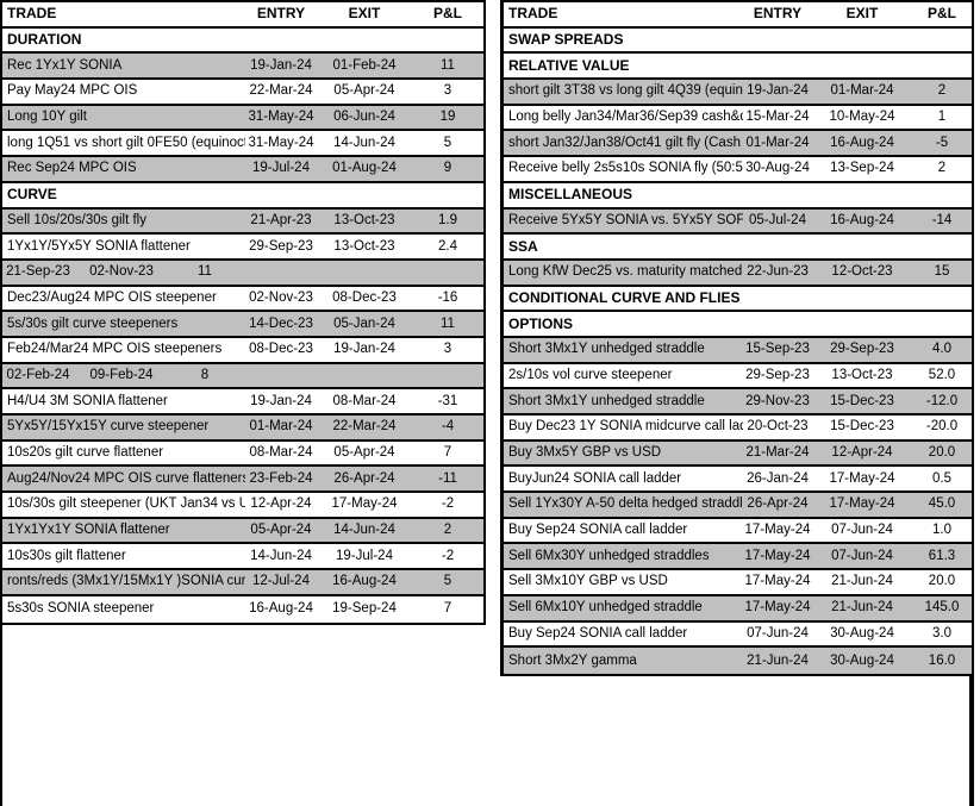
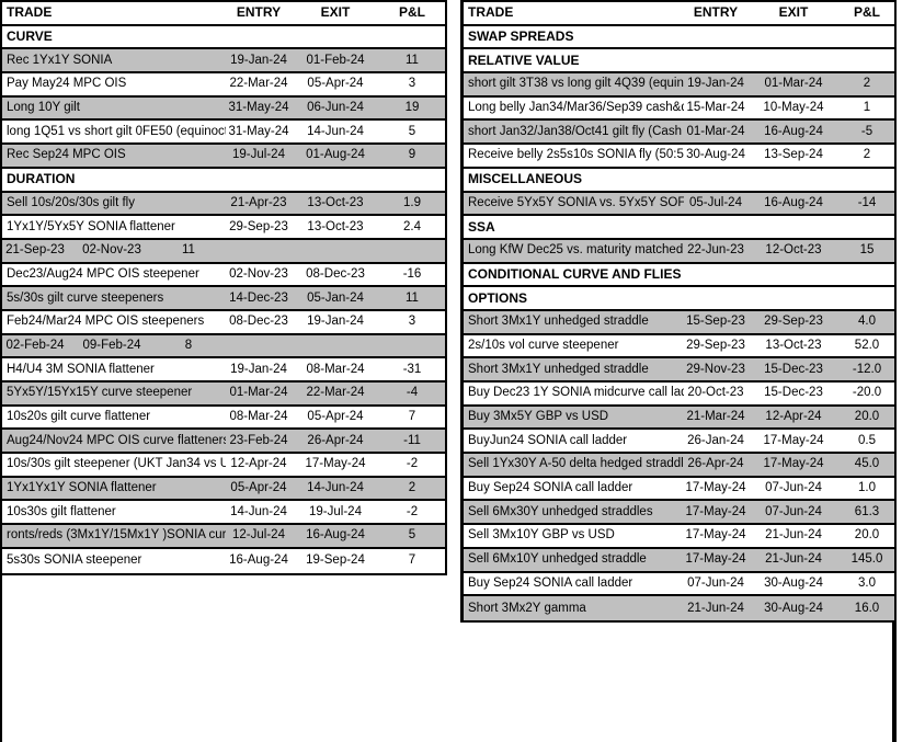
  TRADE
  ENTRY
  EXIT
  P&L
- DURATION
+ CURVE
  Rec 1Yx1Y SONIA
  19-Jan-24
  01-Feb-24
  11
  Pay May24 MPC OIS
  22-Mar-24
  05-Apr-24
  3
  Long 10Y gilt
  31-May-24
  06-Jun-24
  19
  long 1Q51 vs short gilt 0FE50 (equinoc
  31-May-24
  14-Jun-24
  5
  Rec Sep24 MPC OIS
  19-Jul-24
  01-Aug-24
  9
- CURVE
+ DURATION
  Sell 10s/20s/30s gilt fly
  21-Apr-23
  13-Oct-23
  1.9
  1Yx1Y/5Yx5Y SONIA flattener
  29-Sep-23
  13-Oct-23
  2.4
  21-Sep-23
  02-Nov-23
  11
  Dec23/Aug24 MPC OIS steepener
  02-Nov-23
  08-Dec-23
  -16
  5s/30s gilt curve steepeners
  14-Dec-23
  05-Jan-24
  11
  Feb24/Mar24 MPC OIS steepeners
  08-Dec-23
  19-Jan-24
  3
  02-Feb-24
  09-Feb-24
  8
  H4/U4 3M SONIA flattener
  19-Jan-24
  08-Mar-24
  -31
  5Yx5Y/15Yx15Y curve steepener
  01-Mar-24
  22-Mar-24
  -4
  10s20s gilt curve flattener
  08-Mar-24
  05-Apr-24
  7
  Aug24/Nov24 MPC OIS curve flattener
  23-Feb-24
  26-Apr-24
  -11
  10s/30s gilt steepener (UKT Jan34 vs U
  12-Apr-24
  17-May-24
  -2
  1Yx1Yx1Y SONIA flattener
  05-Apr-24
  14-Jun-24
  2
  10s30s gilt flattener
  14-Jun-24
  19-Jul-24
  -2
  ronts/reds (3Mx1Y/15Mx1Y )SONIA cur
  12-Jul-24
  16-Aug-24
  5
  5s30s SONIA steepener
  16-Aug-24
  19-Sep-24
  7
  TRADE
  ENTRY
  EXIT
  P&L
  SWAP SPREADS
  RELATIVE VALUE
  short gilt 3T38 vs long gilt 4Q39 (equin
  19-Jan-24
  01-Mar-24
  2
  Long belly Jan34/Mar36/Sep39 cash&
  15-Mar-24
  10-May-24
  1
  short Jan32/Jan38/Oct41 gilt fly (Cash
  01-Mar-24
  16-Aug-24
  -5
  Receive belly 2s5s10s SONIA fly (50:5
  30-Aug-24
  13-Sep-24
  2
  MISCELLANEOUS
  Receive 5Yx5Y SONIA vs. 5Yx5Y SOF
  05-Jul-24
  16-Aug-24
  -14
  SSA
  Long KfW Dec25 vs. maturity matched
  22-Jun-23
  12-Oct-23
  15
  CONDITIONAL CURVE AND FLIES
  OPTIONS
  Short 3Mx1Y unhedged straddle
  15-Sep-23
  29-Sep-23
  4.0
  2s/10s vol curve steepener
  29-Sep-23
  13-Oct-23
  52.0
  Short 3Mx1Y unhedged straddle
  29-Nov-23
  15-Dec-23
  -12.0
  Buy Dec23 1Y SONIA midcurve call la
  20-Oct-23
  15-Dec-23
  -20.0
  Buy 3Mx5Y GBP vs USD
  21-Mar-24
  12-Apr-24
  20.0
  BuyJun24 SONIA call ladder
  26-Jan-24
  17-May-24
  0.5
  Sell 1Yx30Y A-50 delta hedged straddl
  26-Apr-24
  17-May-24
  45.0
  Buy Sep24 SONIA call ladder
  17-May-24
  07-Jun-24
  1.0
  Sell 6Mx30Y unhedged straddles
  17-May-24
  07-Jun-24
  61.3
  Sell 3Mx10Y GBP vs USD
  17-May-24
  21-Jun-24
  20.0
  Sell 6Mx10Y unhedged straddle
  17-May-24
  21-Jun-24
  145.0
  Buy Sep24 SONIA call ladder
  07-Jun-24
  30-Aug-24
  3.0
  Short 3Mx2Y gamma
  21-Jun-24
  30-Aug-24
  16.0
